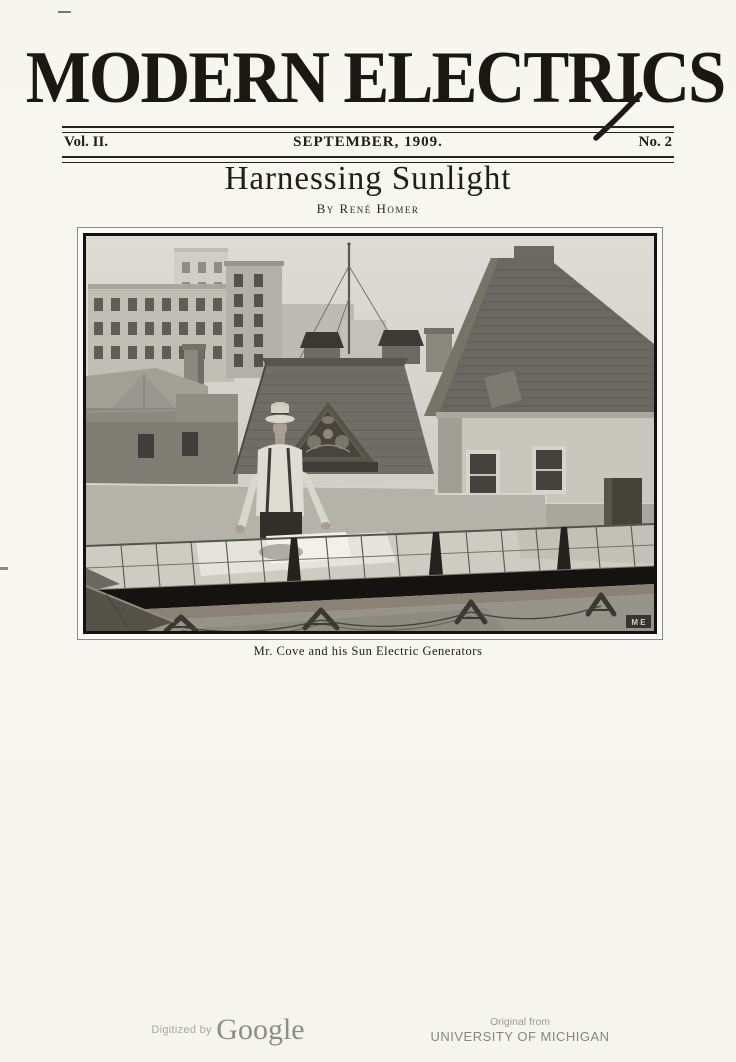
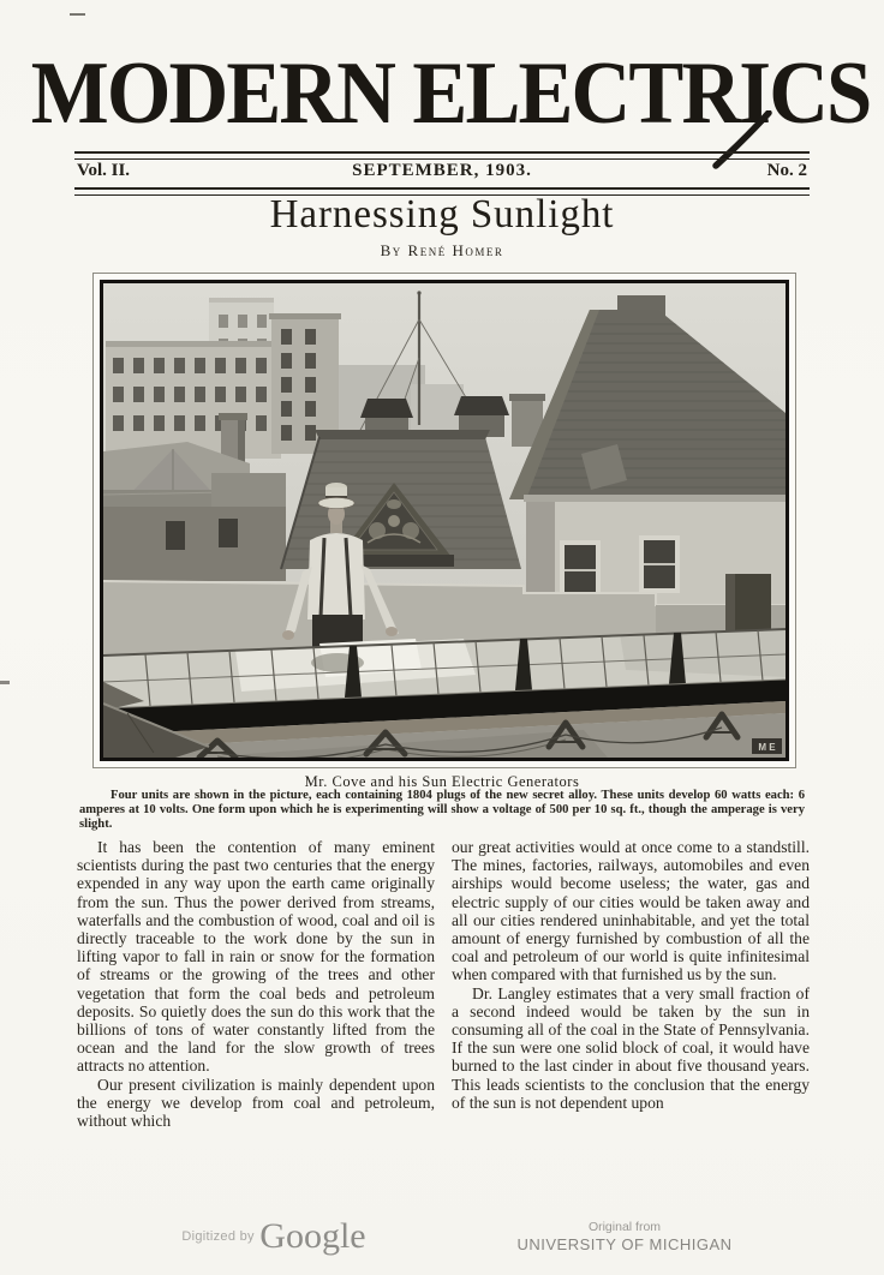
  MODERN ELECTRICS
  Vol. II.
- SEPTEMBER, 1909.
+ SEPTEMBER, 1903.
  No. 2
  Harnessing Sunlight
  By René Homer
  M E
  Mr. Cove and his Sun Electric Generators
+ Four units are shown in the picture, each containing 1804 plugs of the new secret alloy. These units develop 60 watts each: 6 amperes at 10 volts. One form upon which he is experimenting will show a voltage of 500 per 10 sq. ft., though the amperage is very slight.
+ It has been the contention of many eminent scientists during the past two centuries that the energy expended in any way upon the earth came originally from the sun. Thus the power derived from streams, waterfalls and the combustion of wood, coal and oil is directly traceable to the work done by the sun in lifting vapor to fall in rain or snow for the formation of streams or the growing of the trees and other vegetation that form the coal beds and petroleum deposits. So quietly does the sun do this work that the billions of tons of water constantly lifted from the ocean and the land for the slow growth of trees attracts no attention.
+ Our present civilization is mainly dependent upon the energy we develop from coal and petroleum, without which
+ our great activities would at once come to a standstill. The mines, factories, railways, automobiles and even airships would become useless; the water, gas and electric supply of our cities would be taken away and all our cities rendered uninhabitable, and yet the total amount of energy furnished by combustion of all the coal and petroleum of our world is quite infinitesimal when compared with that furnished us by the sun.
+ Dr. Langley estimates that a very small fraction of a second indeed would be taken by the sun in consuming all of the coal in the State of Pennsylvania. If the sun were one solid block of coal, it would have burned to the last cinder in about five thousand years. This leads scientists to the conclusion that the energy of the sun is not dependent upon
  Digitized by Google
  Original from
  UNIVERSITY OF MICHIGAN
